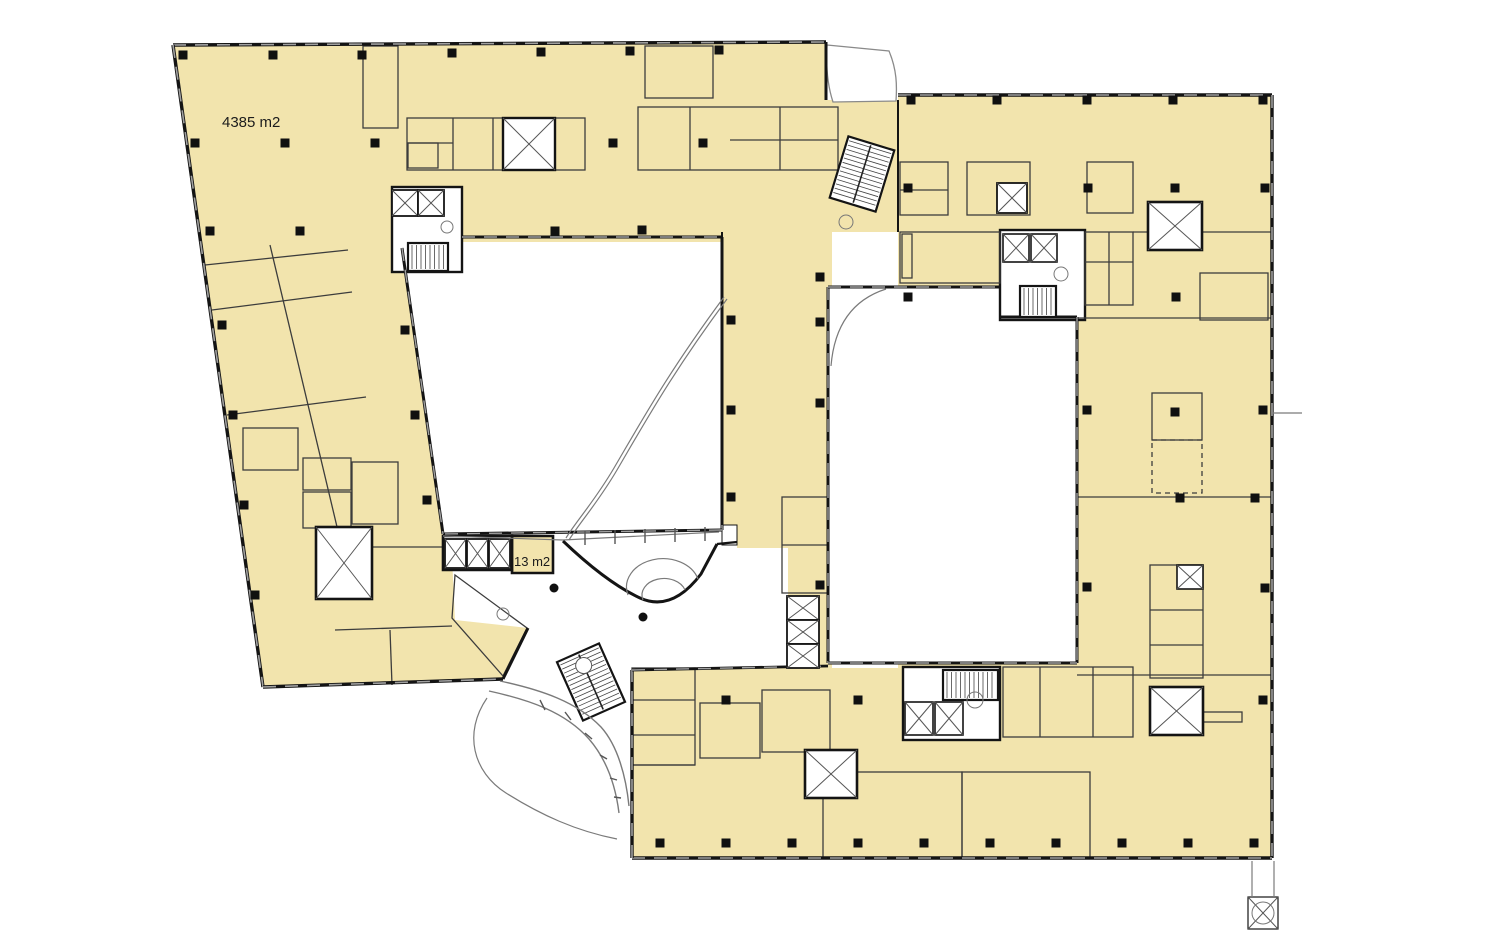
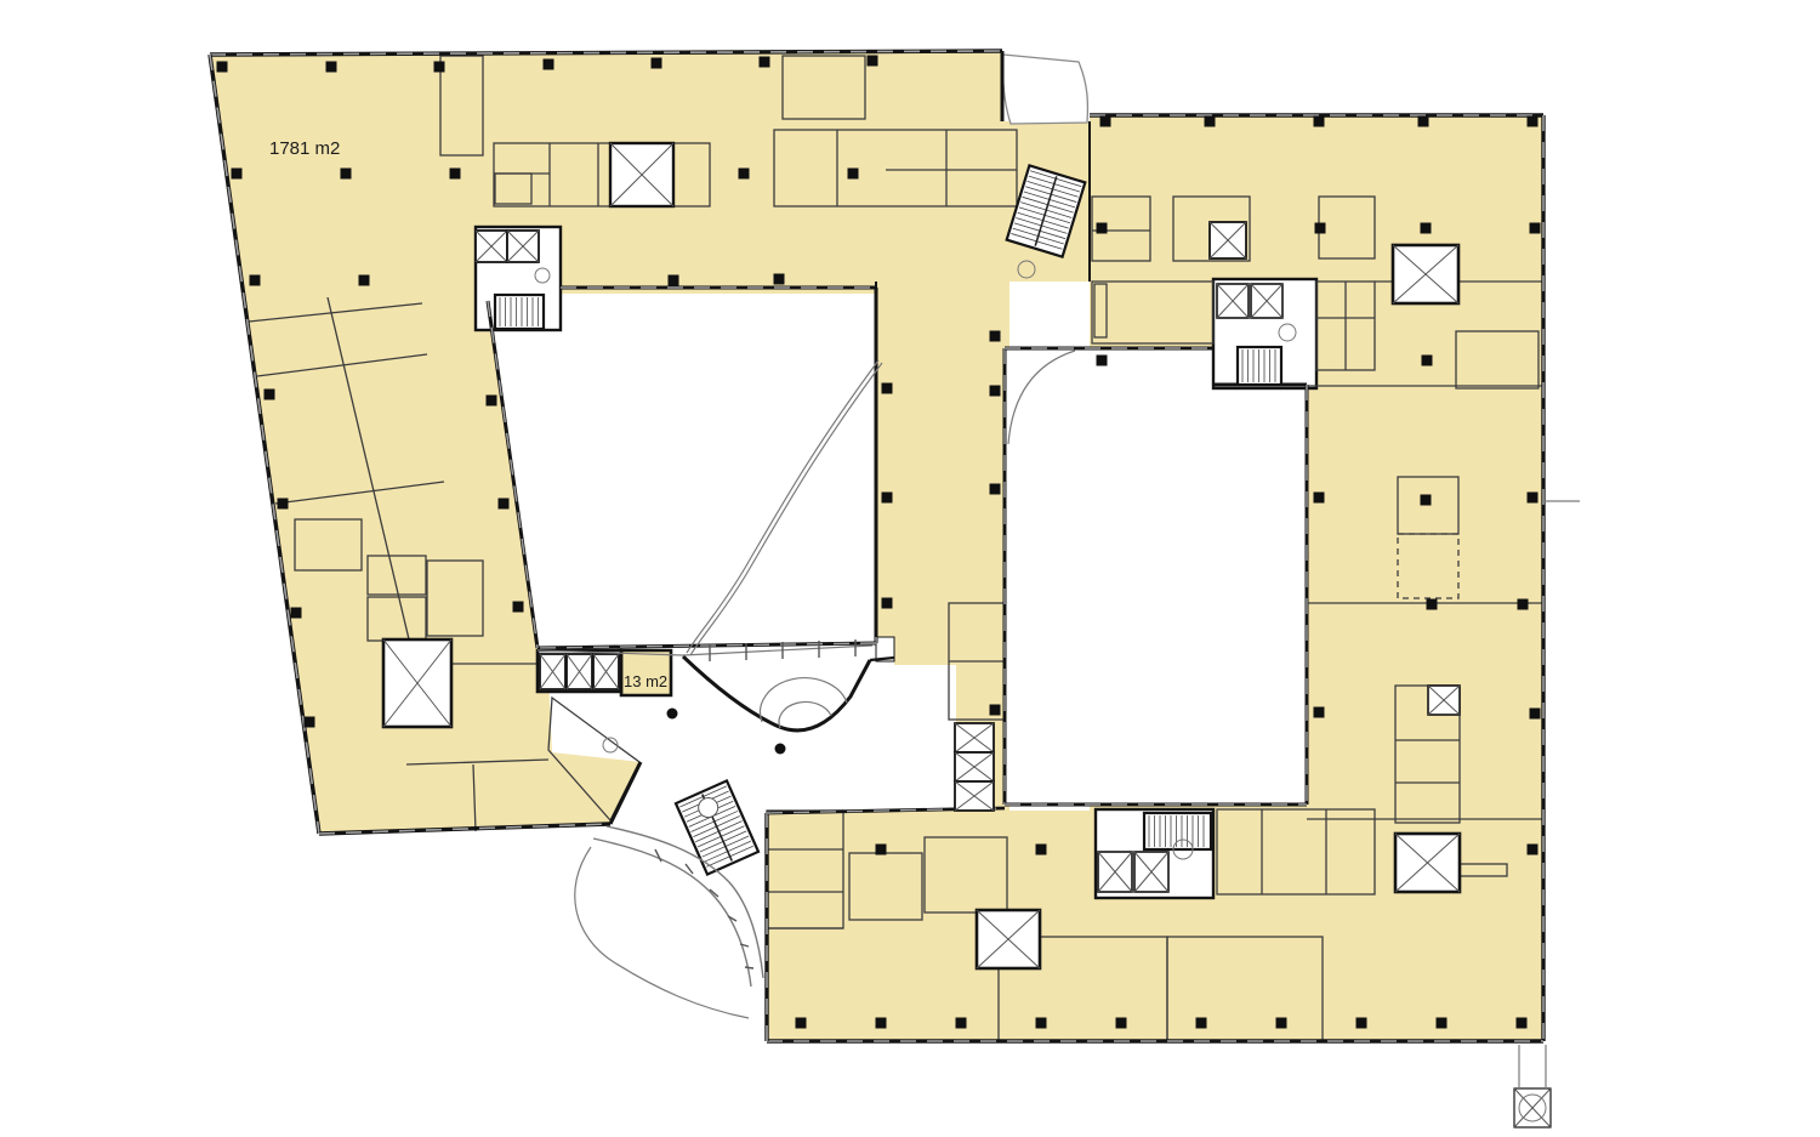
- 4385 m2
+ 1781 m2
  13 m2
